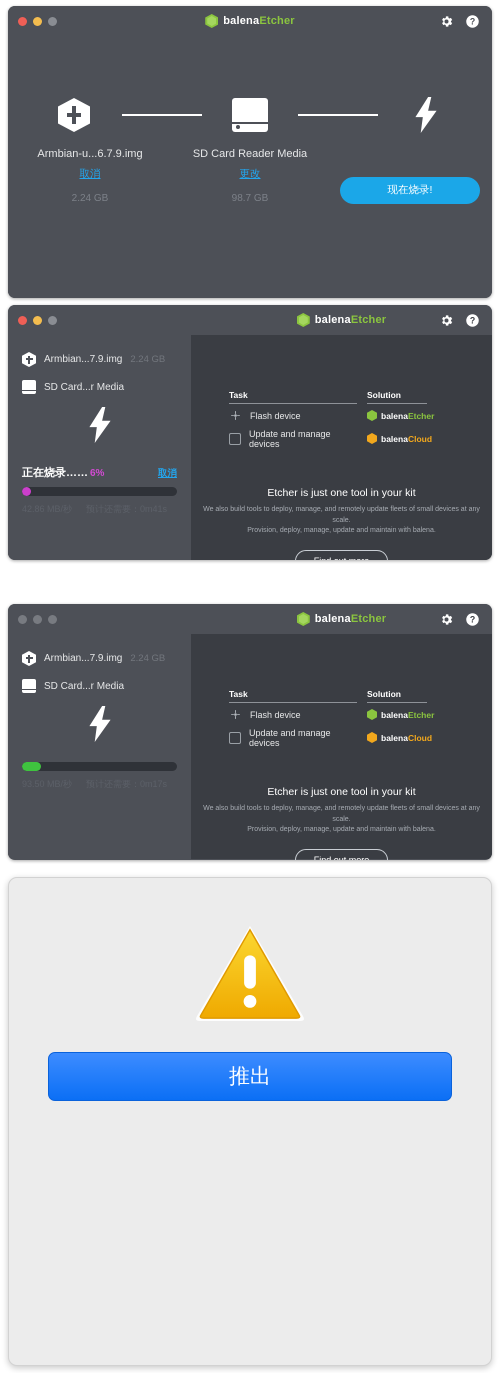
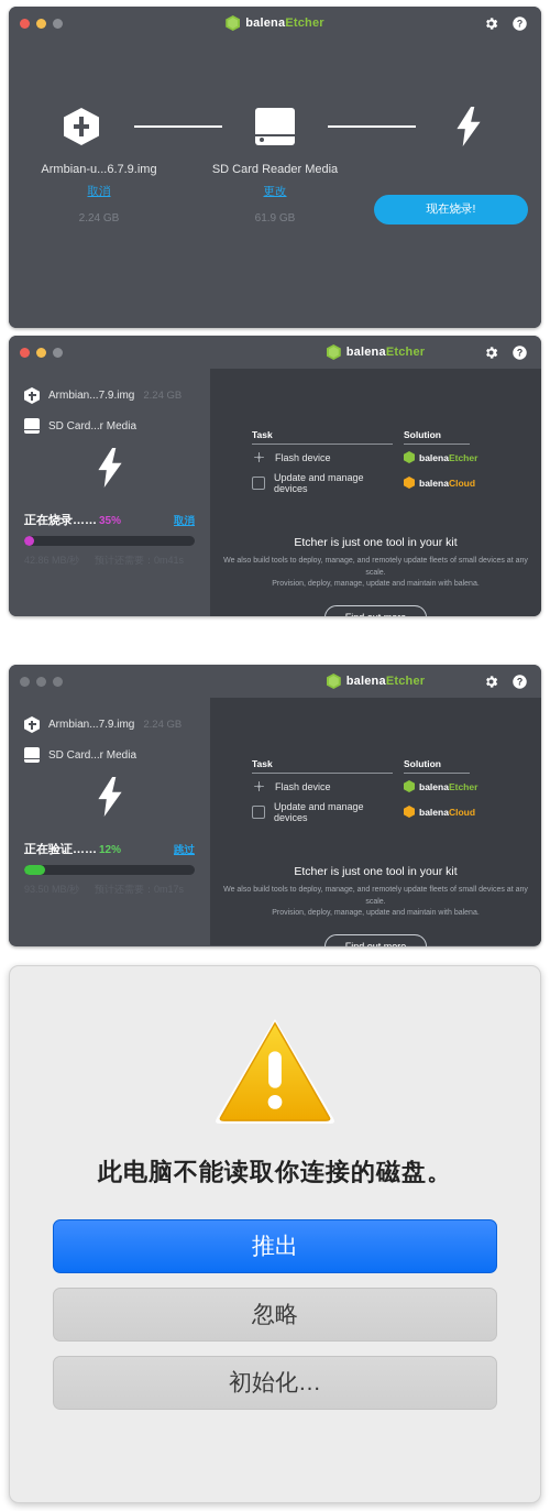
  balenaEtcher
  ?
  Armbian-u...6.7.9.img
  取消
  2.24 GB
  SD Card Reader Media
  更改
- 98.7 GB
+ 61.9 GB
  现在烧录!
  balenaEtcher
  ?
  Armbian...7.9.img
  2.24 GB
  SD Card...r Media
- 正在烧录…… 6%
+ 正在烧录…… 35%
  取消
  Task
  Solution
  Flash device
  balenaEtcher
  Update and manage devices
  balenaCloud
  Etcher is just one tool in your kit
  balenaEtcher
  ?
  Armbian...7.9.img
  2.24 GB
  SD Card...r Media
+ 正在验证…… 12%
+ 跳过
  Task
  Solution
  Flash device
  balenaEtcher
  Update and manage devices
  balenaCloud
  Etcher is just one tool in your kit
  Find out more
+ 此电脑不能读取你连接的磁盘。
  推出
+ 忽略
+ 初始化…
